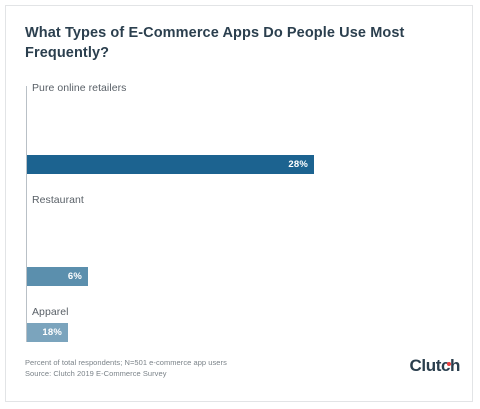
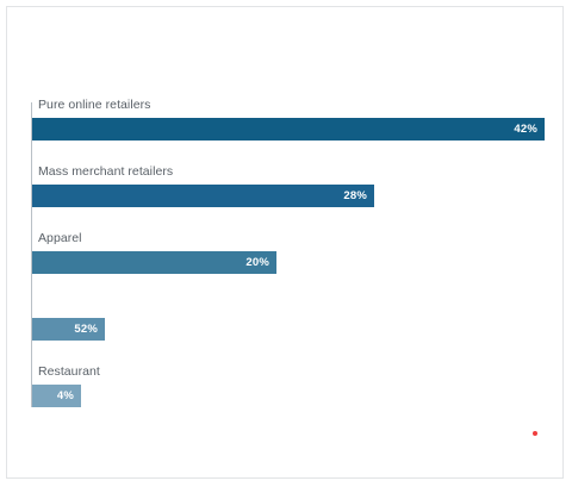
- What Types of E-Commerce Apps Do People Use Most Frequently?
  Pure online retailers
+ 42%
+ Mass merchant retailers
  28%
- Restaurant
+ Apparel
+ 20%
- 6%
+ 52%
- Apparel
+ Restaurant
- 18%
+ 4%
- Percent of total respondents; N=501 e-commerce app users
- Source: Clutch 2019 E-Commerce Survey
- Clutch
